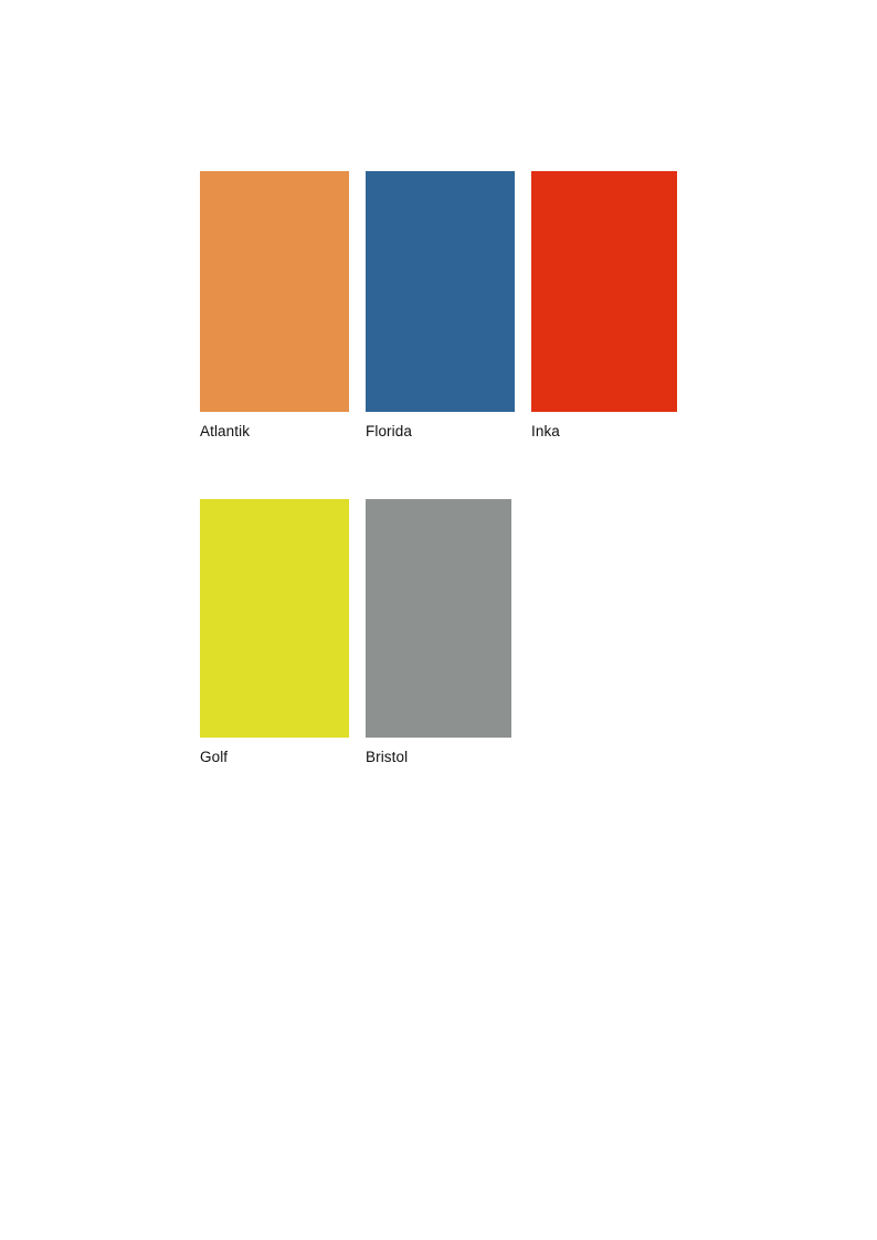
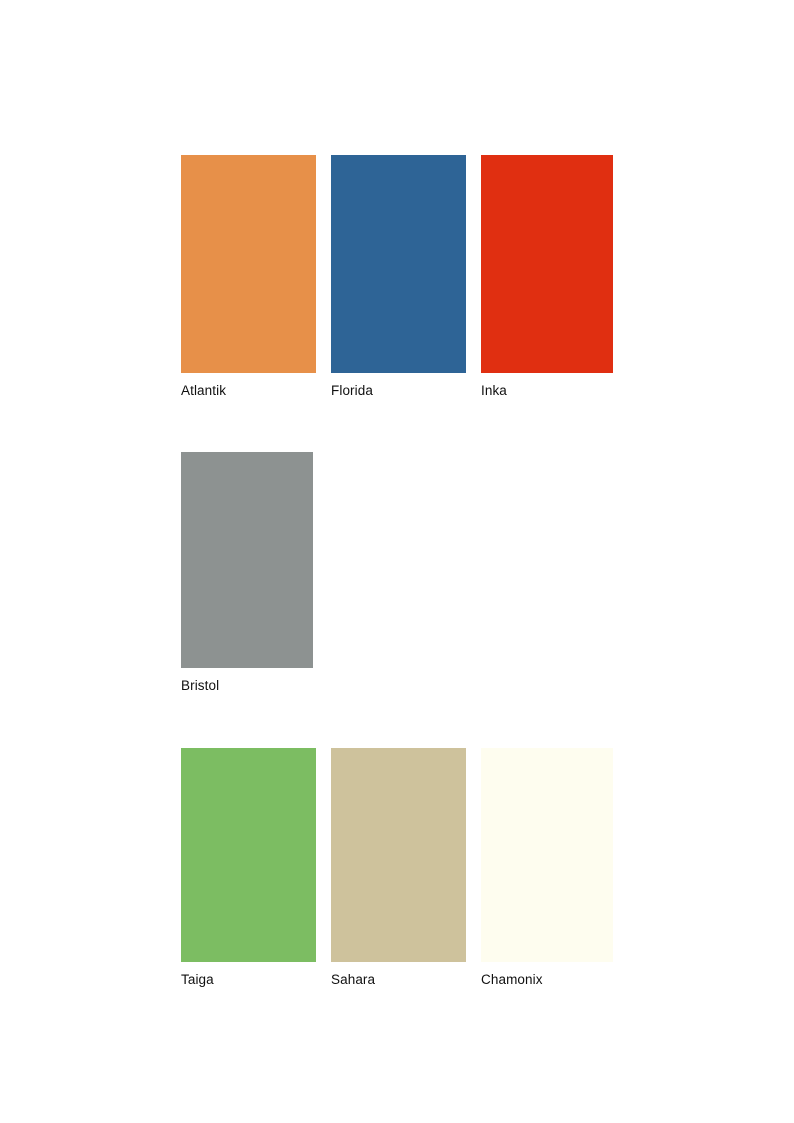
  Atlantik
  Florida
  Inka
- Golf
  Bristol
+ Taiga
+ Sahara
+ Chamonix
